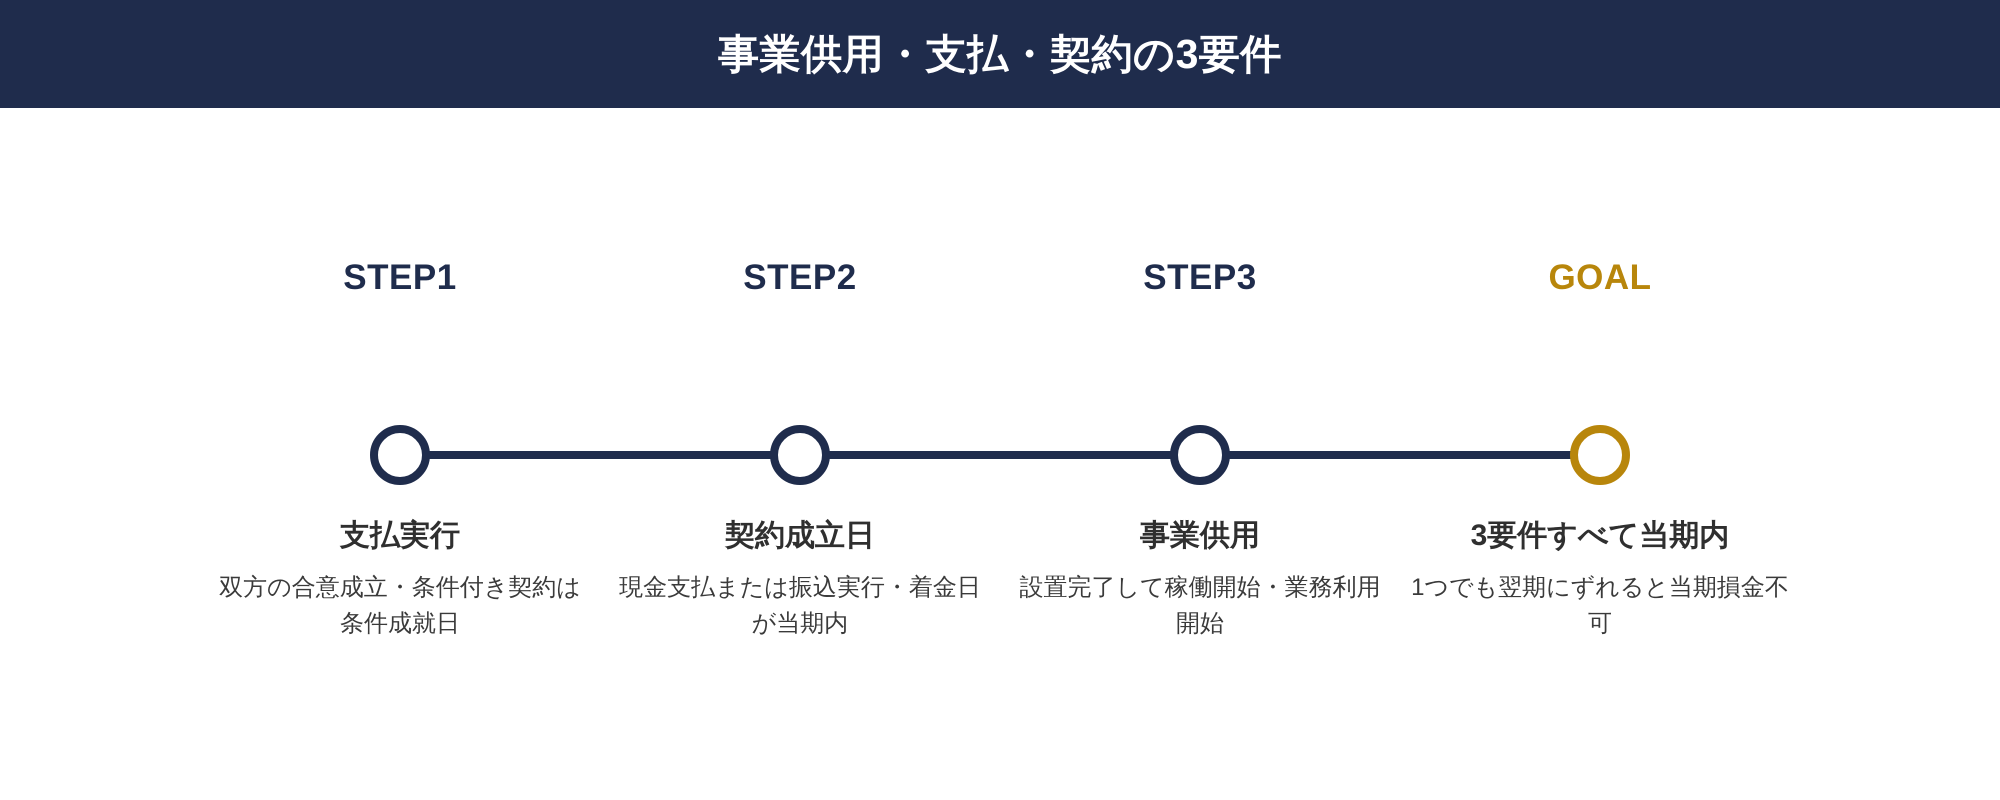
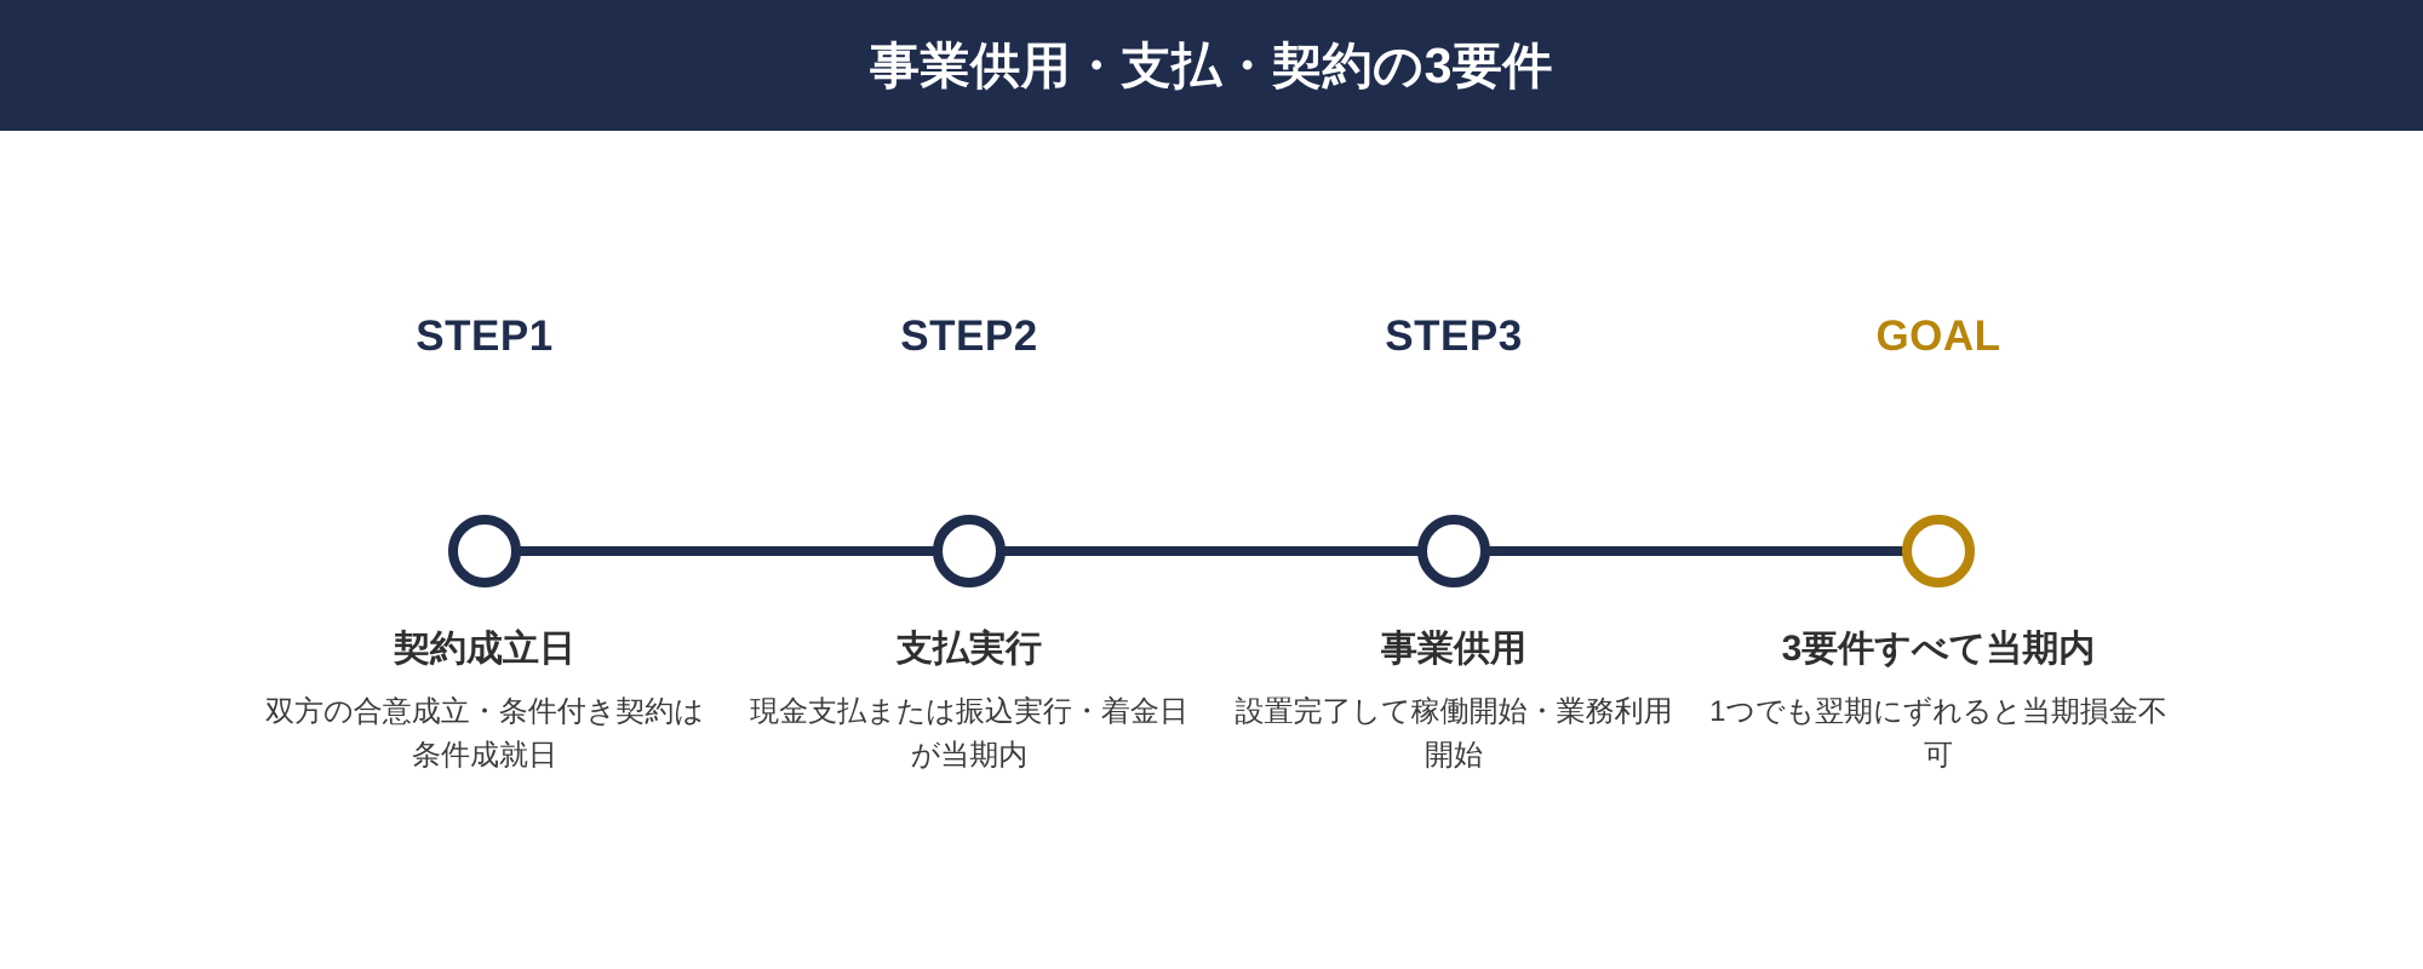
  事業供用・支払・契約の3要件
  STEP1
- 支払実行
+ 契約成立日
  双方の合意成立・条件付き契約は条件成就日
  STEP2
- 契約成立日
+ 支払実行
  現金支払または振込実行・着金日が当期内
  STEP3
  事業供用
  設置完了して稼働開始・業務利用開始
  GOAL
  3要件すべて当期内
  1つでも翌期にずれると当期損金不可
